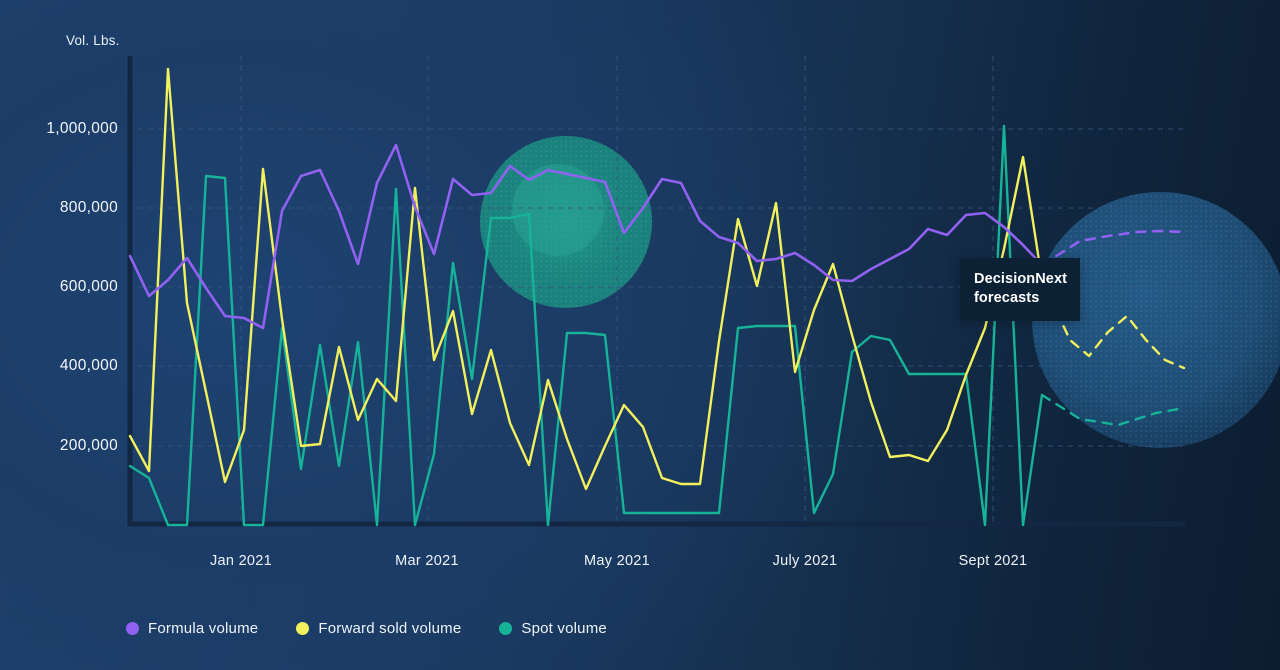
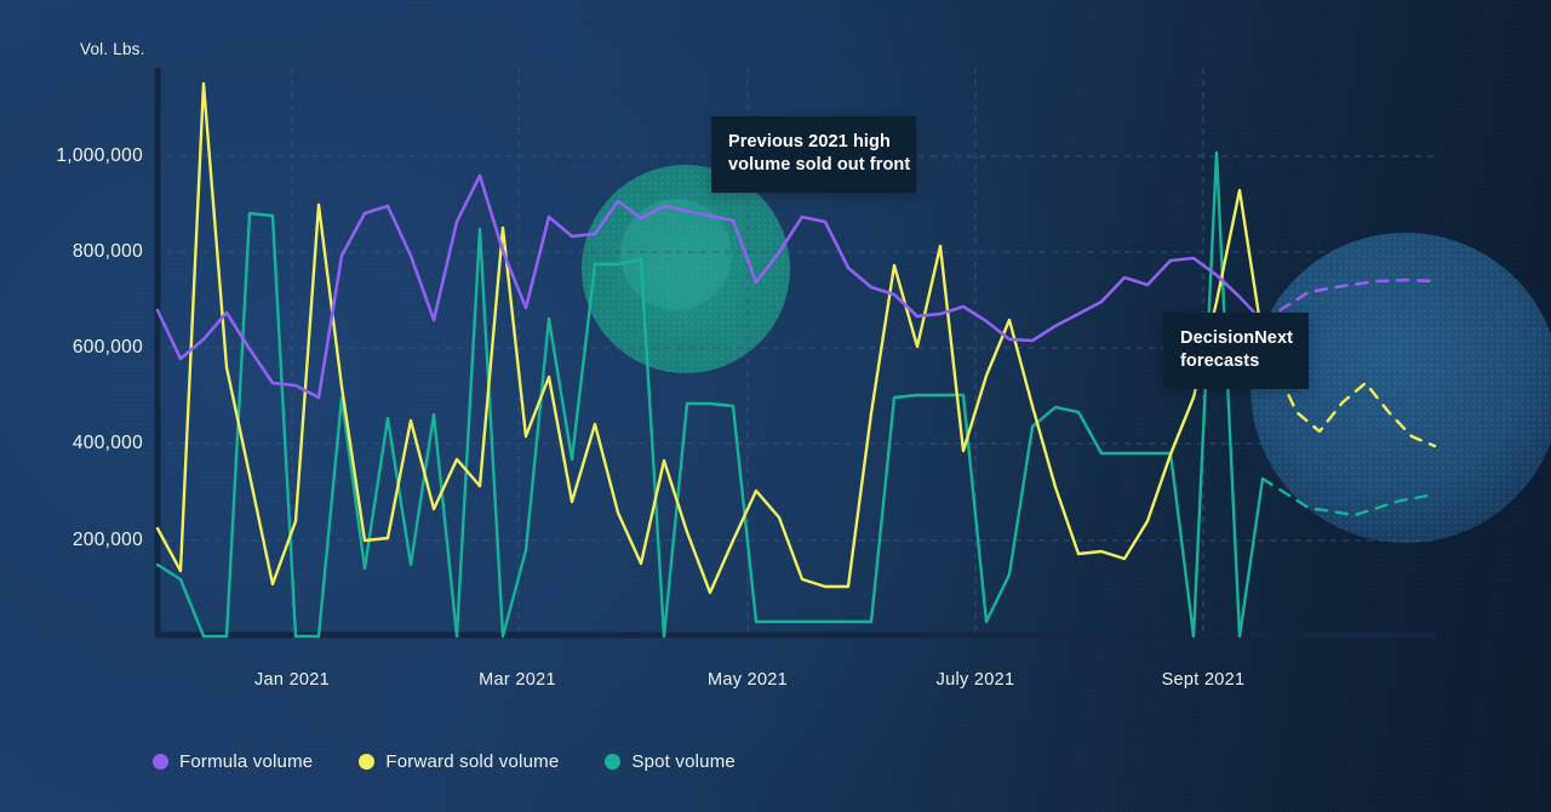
  Vol. Lbs.
  1,000,000
  800,000
  600,000
  400,000
  200,000
  Jan 2021
  Mar 2021
  May 2021
  July 2021
  Sept 2021
+ Previous 2021 high
+ volume sold out front
  DecisionNext
  forecasts
  Formula volume
  Forward sold volume
  Spot volume
